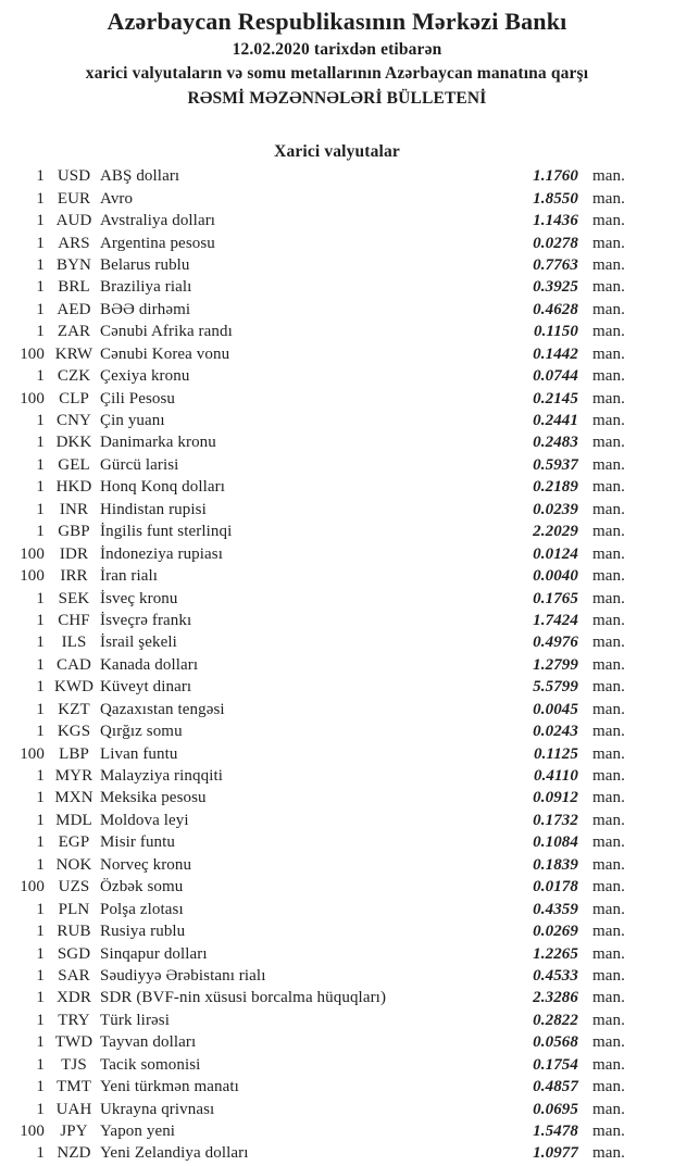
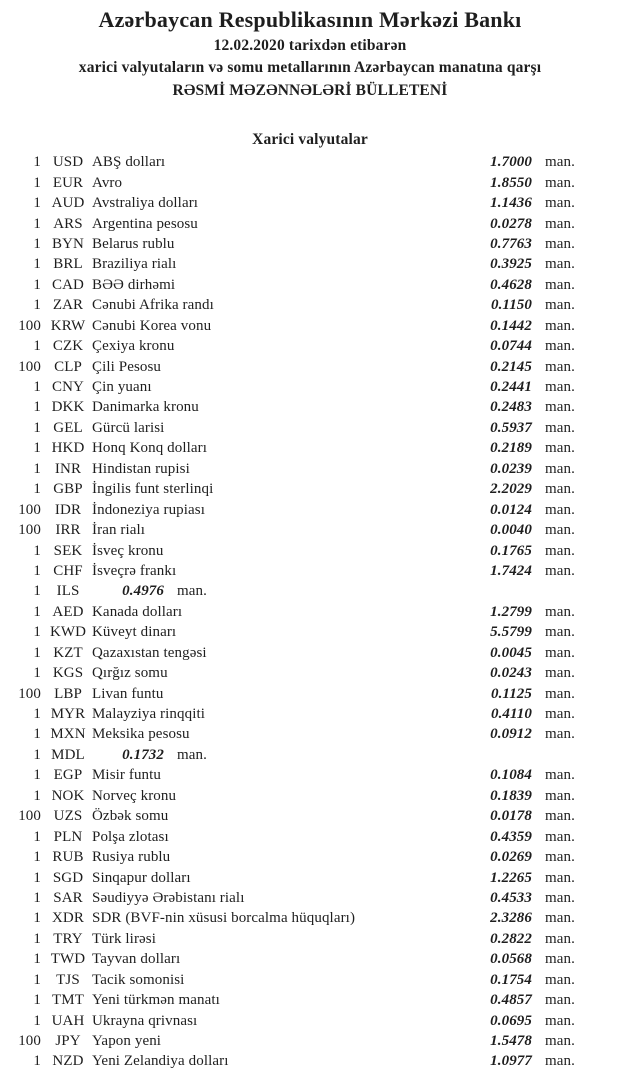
  Azərbaycan Respublikasının Mərkəzi Bankı
  12.02.2020 tarixdən etibarən
  xarici valyutaların və somu metallarının Azərbaycan manatına qarşı
  RƏSMİ MƏZƏNNƏLƏRİ BÜLLETENİ
  Xarici valyutalar
  1
  USD
  ABŞ dolları
- 1.1760
+ 1.7000
  man.
  1
  EUR
  Avro
  1.8550
  man.
  1
  AUD
  Avstraliya dolları
  1.1436
  man.
  1
  ARS
  Argentina pesosu
  0.0278
  man.
  1
  BYN
  Belarus rublu
  0.7763
  man.
  1
  BRL
  Braziliya rialı
  0.3925
  man.
  1
- AED
+ CAD
  BƏƏ dirhəmi
  0.4628
  man.
  1
  ZAR
  Cənubi Afrika randı
  0.1150
  man.
  100
  KRW
  Cənubi Korea vonu
  0.1442
  man.
  1
  CZK
  Çexiya kronu
  0.0744
  man.
  100
  CLP
  Çili Pesosu
  0.2145
  man.
  1
  CNY
  Çin yuanı
  0.2441
  man.
  1
  DKK
  Danimarka kronu
  0.2483
  man.
  1
  GEL
  Gürcü larisi
  0.5937
  man.
  1
  HKD
  Honq Konq dolları
  0.2189
  man.
  1
  INR
  Hindistan rupisi
  0.0239
  man.
  1
  GBP
  İngilis funt sterlinqi
  2.2029
  man.
  100
  IDR
  İndoneziya rupiası
  0.0124
  man.
  100
  IRR
  İran rialı
  0.0040
  man.
  1
  SEK
  İsveç kronu
  0.1765
  man.
  1
  CHF
  İsveçrə frankı
  1.7424
  man.
  1
  ILS
- İsrail şekeli
  0.4976
  man.
  1
- CAD
+ AED
  Kanada dolları
  1.2799
  man.
  1
  KWD
  Küveyt dinarı
  5.5799
  man.
  1
  KZT
  Qazaxıstan tengəsi
  0.0045
  man.
  1
  KGS
  Qırğız somu
  0.0243
  man.
  100
  LBP
  Livan funtu
  0.1125
  man.
  1
  MYR
  Malayziya rinqqiti
  0.4110
  man.
  1
  MXN
  Meksika pesosu
  0.0912
  man.
  1
  MDL
- Moldova leyi
  0.1732
  man.
  1
  EGP
  Misir funtu
  0.1084
  man.
  1
  NOK
  Norveç kronu
  0.1839
  man.
  100
  UZS
  Özbək somu
  0.0178
  man.
  1
  PLN
  Polşa zlotası
  0.4359
  man.
  1
  RUB
  Rusiya rublu
  0.0269
  man.
  1
  SGD
  Sinqapur dolları
  1.2265
  man.
  1
  SAR
  Səudiyyə Ərəbistanı rialı
  0.4533
  man.
  1
  XDR
  SDR (BVF-nin xüsusi borcalma hüquqları)
  2.3286
  man.
  1
  TRY
  Türk lirəsi
  0.2822
  man.
  1
  TWD
  Tayvan dolları
  0.0568
  man.
  1
  TJS
  Tacik somonisi
  0.1754
  man.
  1
  TMT
  Yeni türkmən manatı
  0.4857
  man.
  1
  UAH
  Ukrayna qrivnası
  0.0695
  man.
  100
  JPY
  Yapon yeni
  1.5478
  man.
  1
  NZD
  Yeni Zelandiya dolları
  1.0977
  man.
